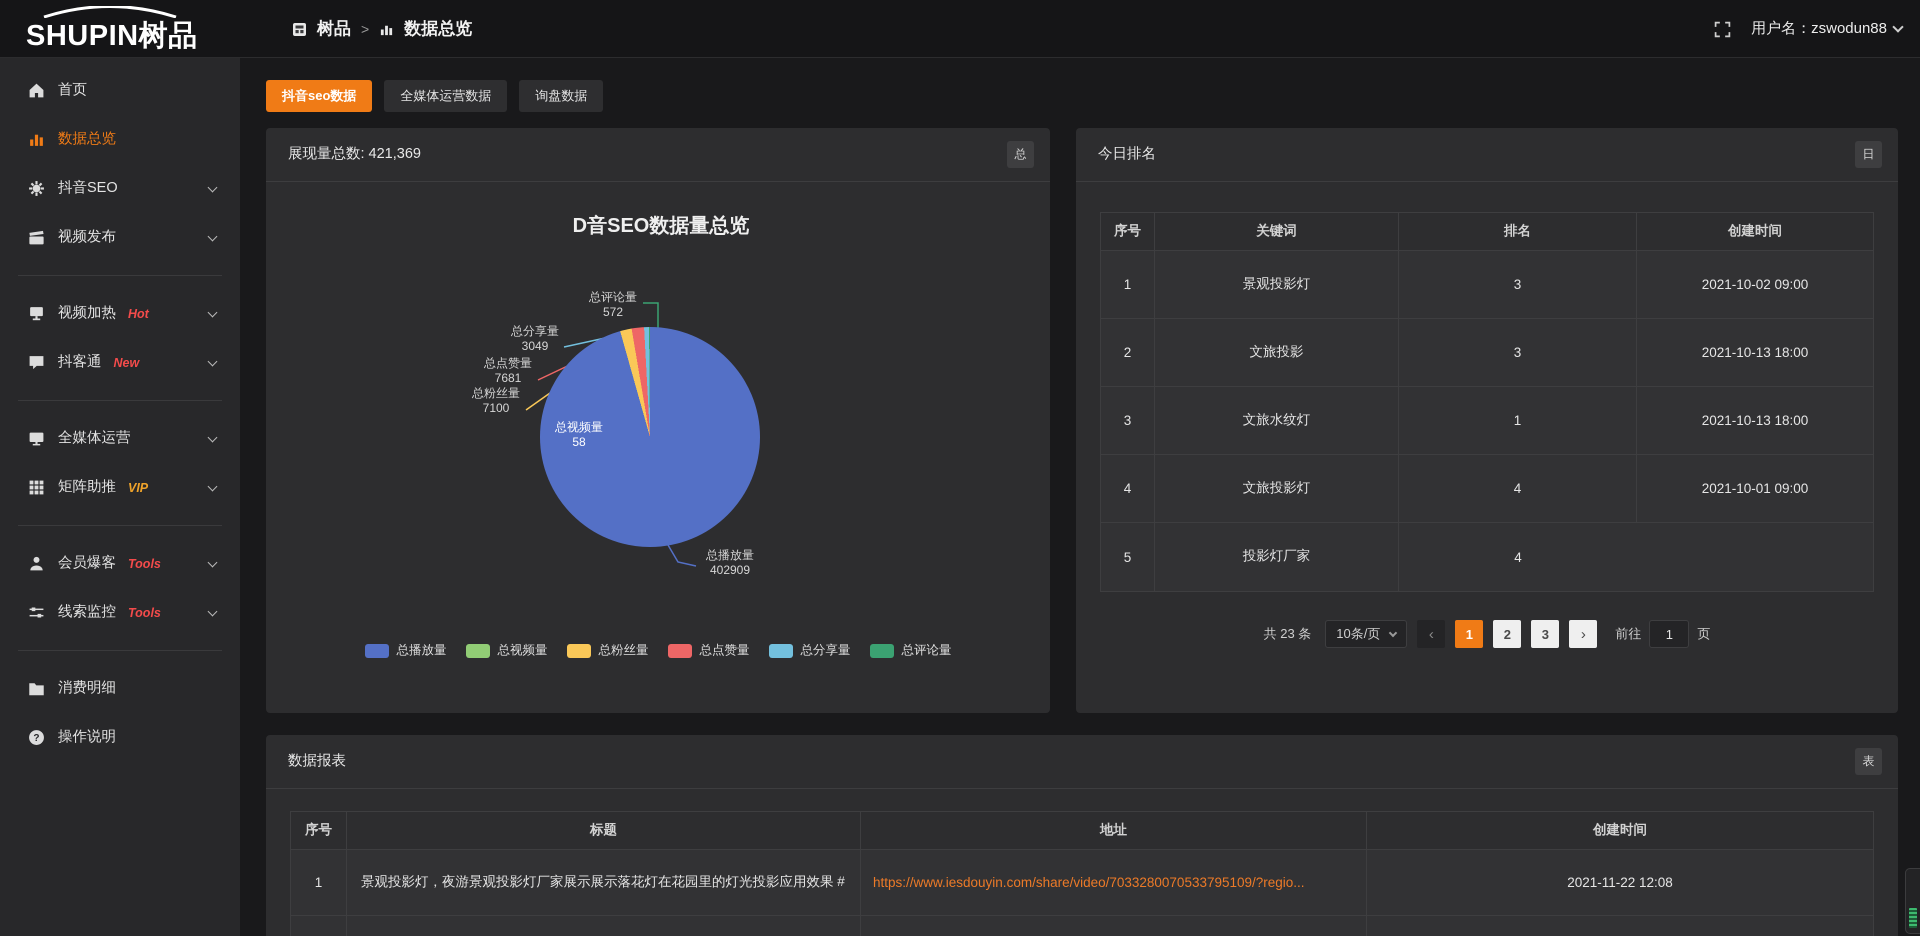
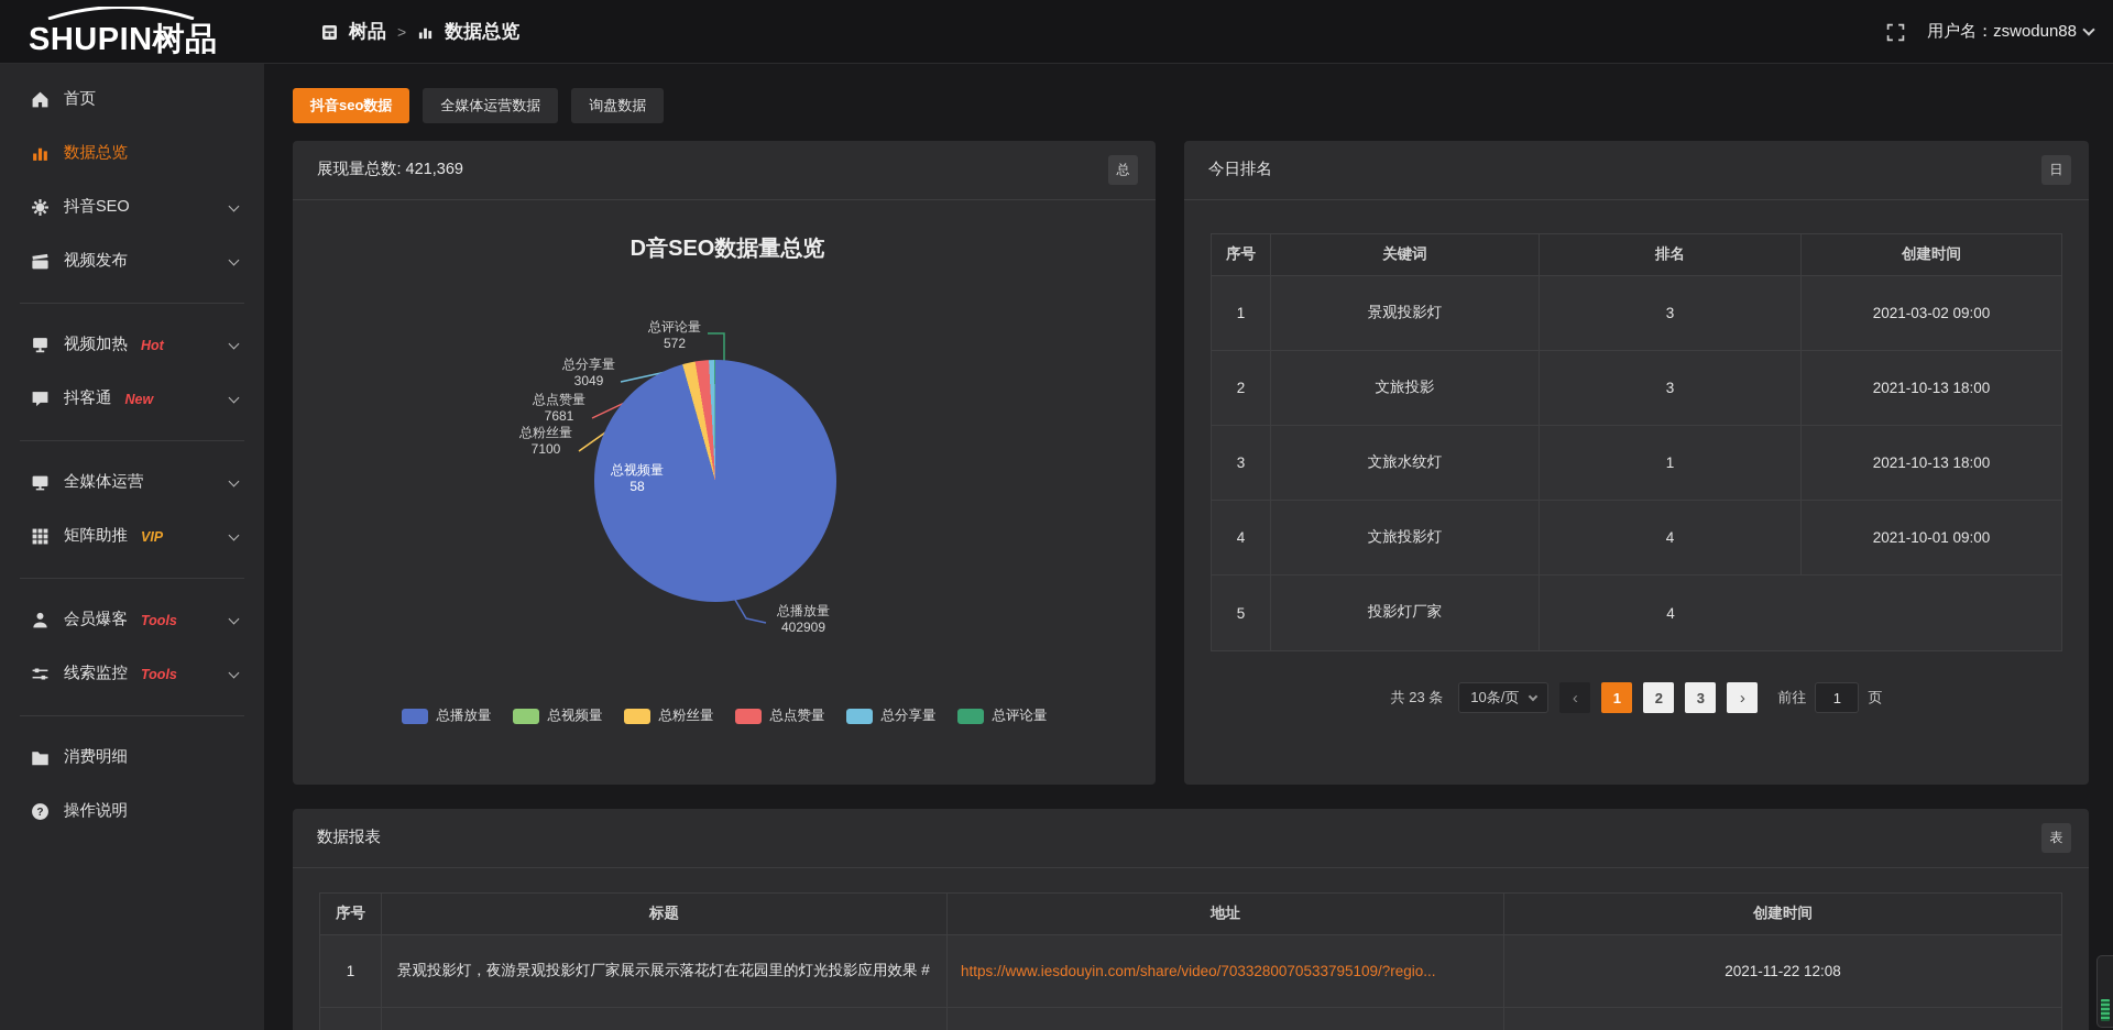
  SHUPIN树品
  树品
  >
  数据总览
  用户名：zswodun88
  首页
  数据总览
  抖音SEO
  视频发布
  视频加热
  Hot
  抖客通
  New
  全媒体运营
  矩阵助推
  VIP
  会员爆客
  Tools
  线索监控
  Tools
  消费明细
  ?
  操作说明
  抖音seo数据
  全媒体运营数据
  询盘数据
  展现量总数: 421,369
  总
  D音SEO数据量总览
  总评论量
  572
  总分享量
  3049
  总点赞量
  7681
  总粉丝量
  7100
  总视频量
  58
  总播放量
  402909
  总播放量
  总视频量
  总粉丝量
  总点赞量
  总分享量
  总评论量
  今日排名
  日
  序号
  关键词
  排名
  创建时间
  1
  景观投影灯
  3
- 2021-10-02 09:00
+ 2021-03-02 09:00
  2
  文旅投影
  3
  2021-10-13 18:00
  3
  文旅水纹灯
  1
  2021-10-13 18:00
  4
  文旅投影灯
  4
  2021-10-01 09:00
  5
  投影灯厂家
  4
  共 23 条
  10条/页
  ‹
  1
  2
  3
  ›
  前往
  1
  页
  数据报表
  表
  序号
  标题
  地址
  创建时间
  1
  景观投影灯，夜游景观投影灯厂家展示展示落花灯在花园里的灯光投影应用效果 #
  https://www.iesdouyin.com/share/video/7033280070533795109/?regio...
  2021-11-22 12:08
